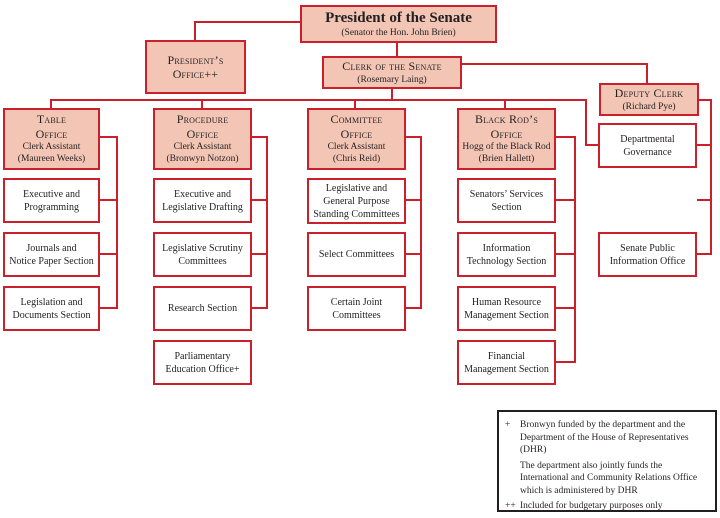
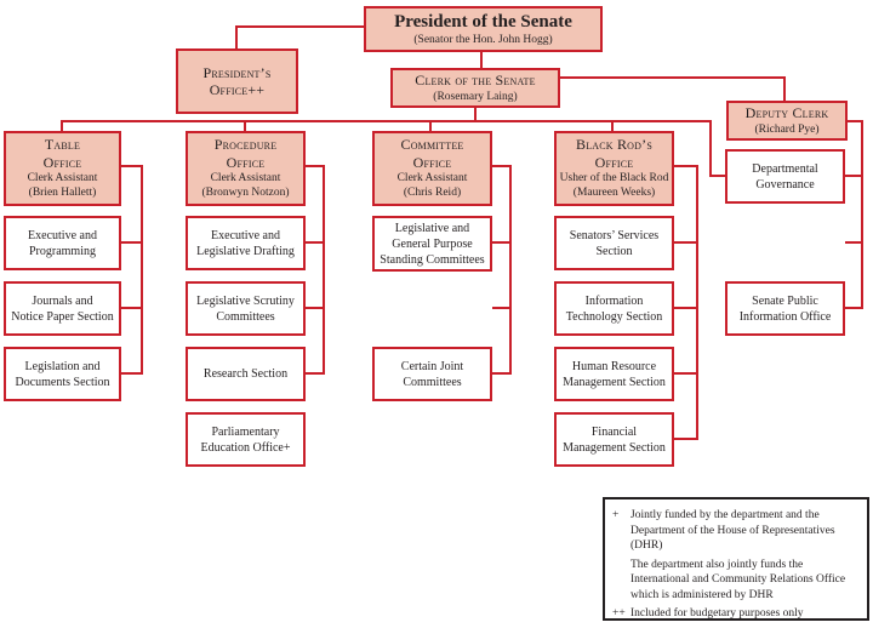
  President of the Senate
- (Senator the Hon. John Brien)
+ (Senator the Hon. John Hogg)
  President’s
  Office++
  Clerk of the Senate
  (Rosemary Laing)
  Deputy Clerk
  (Richard Pye)
  Table
  Office
  Clerk Assistant
- (Maureen Weeks)
+ (Brien Hallett)
  Procedure
  Office
  Clerk Assistant
  (Bronwyn Notzon)
  Committee
  Office
  Clerk Assistant
  (Chris Reid)
  Black Rod’s
  Office
- Hogg of the Black Rod
+ Usher of the Black Rod
- (Brien Hallett)
+ (Maureen Weeks)
  Executive and
  Programming
  Journals and
  Notice Paper Section
  Legislation and
  Documents Section
  Executive and
  Legislative Drafting
  Legislative Scrutiny
  Committees
  Research Section
  Parliamentary
  Education Office+
  Legislative and
  General Purpose
  Standing Committees
- Select Committees
  Certain Joint
  Committees
  Senators’ Services
  Section
  Information
  Technology Section
  Human Resource
  Management Section
  Financial
  Management Section
  Departmental
  Governance
  Senate Public
  Information Office
  +
- Bronwyn funded by the department and the Department of the House of Representatives (DHR)
+ Jointly funded by the department and the Department of the House of Representatives (DHR)
  The department also jointly funds the International and Community Relations Office which is administered by DHR
  ++
  Included for budgetary purposes only
